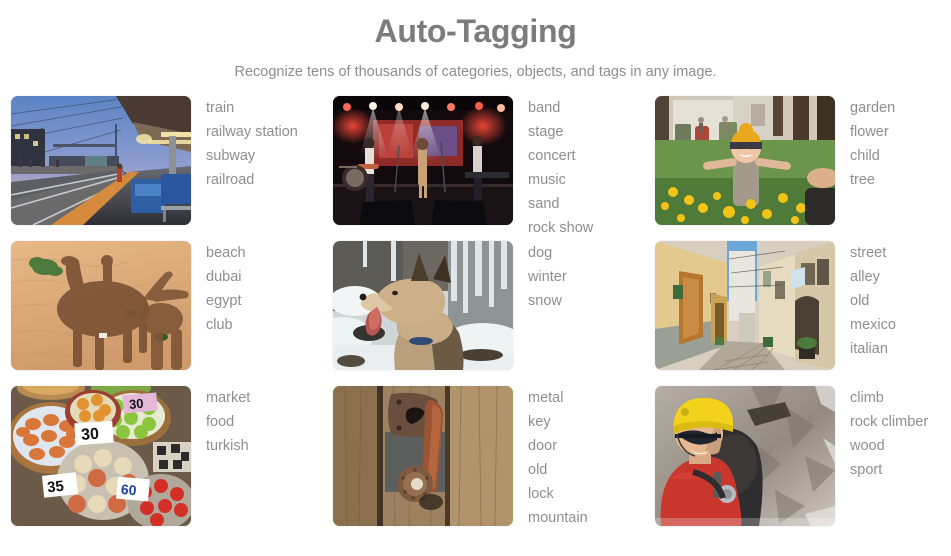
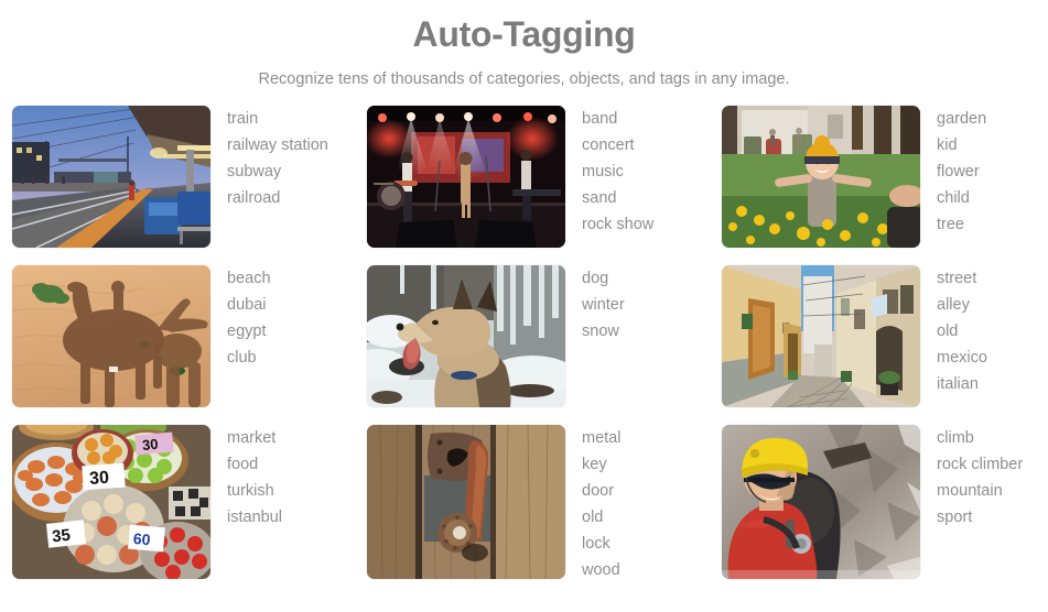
  Auto-Tagging
  Recognize tens of thousands of categories, objects, and tags in any image.
  train
  railway station
  subway
  railroad
  band
- stage
  concert
  music
  sand
  rock show
  garden
+ kid
  flower
  child
  tree
  beach
  dubai
  egypt
  club
  dog
  winter
  snow
  street
  alley
  old
  mexico
  italian
  market
  food
  turkish
+ istanbul
  metal
  key
  door
  old
  lock
- mountain
+ wood
  climb
  rock climber
- wood
+ mountain
  sport
